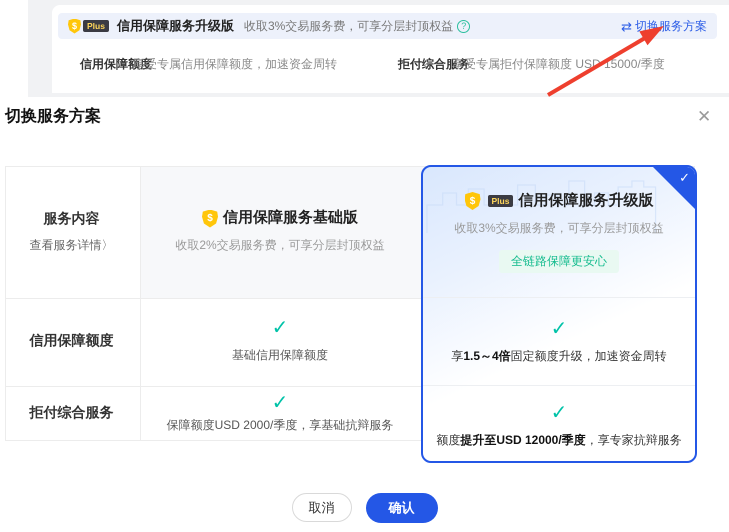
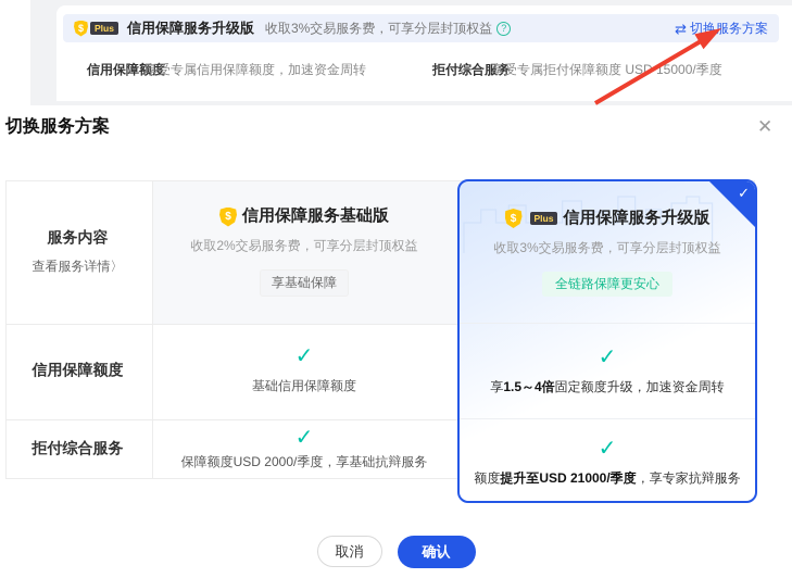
  $
  Plus
  信用保障服务升级版
  收取3%交易服务费，可享分层封顶权益
  ?
  ⇄
  切换服务方案
  信用保障额度
  享受专属信用保障额度，加速资金周转
  拒付综合服务
  享受专属拒付保障额度 USD 15000/季度
  切换服务方案
  ✕
  服务内容
  查看服务详情〉
  信用保障额度
  拒付综合服务
  $
  信用保障服务基础版
  收取2%交易服务费，可享分层封顶权益
+ 享基础保障
  ✓
  基础信用保障额度
  ✓
  保障额度USD 2000/季度，享基础抗辩服务
  ✓
  $
  Plus
  信用保障服务升级版
  收取3%交易服务费，可享分层封顶权益
  全链路保障更安心
  ✓
  享1.5～4倍固定额度升级，加速资金周转
  ✓
- 额度提升至USD 12000/季度，享专家抗辩服务
+ 额度提升至USD 21000/季度，享专家抗辩服务
  取消
  确认
